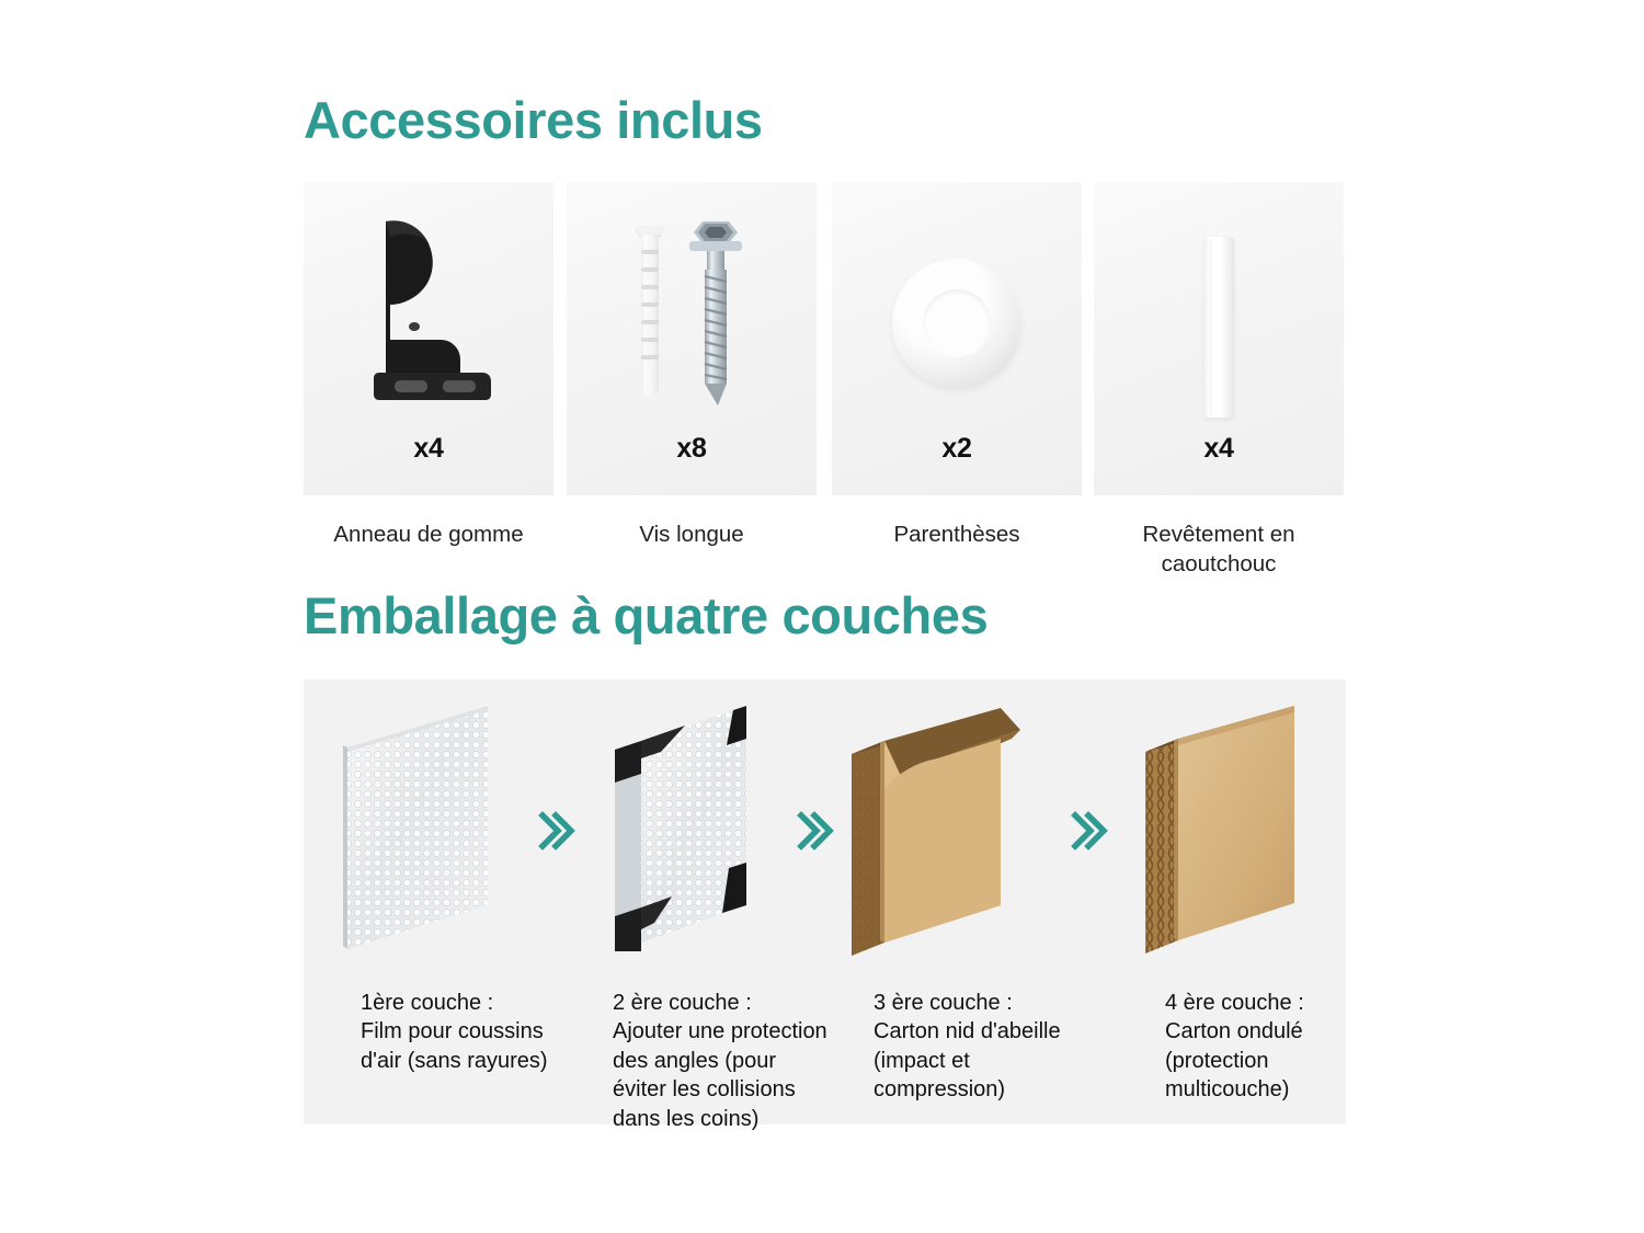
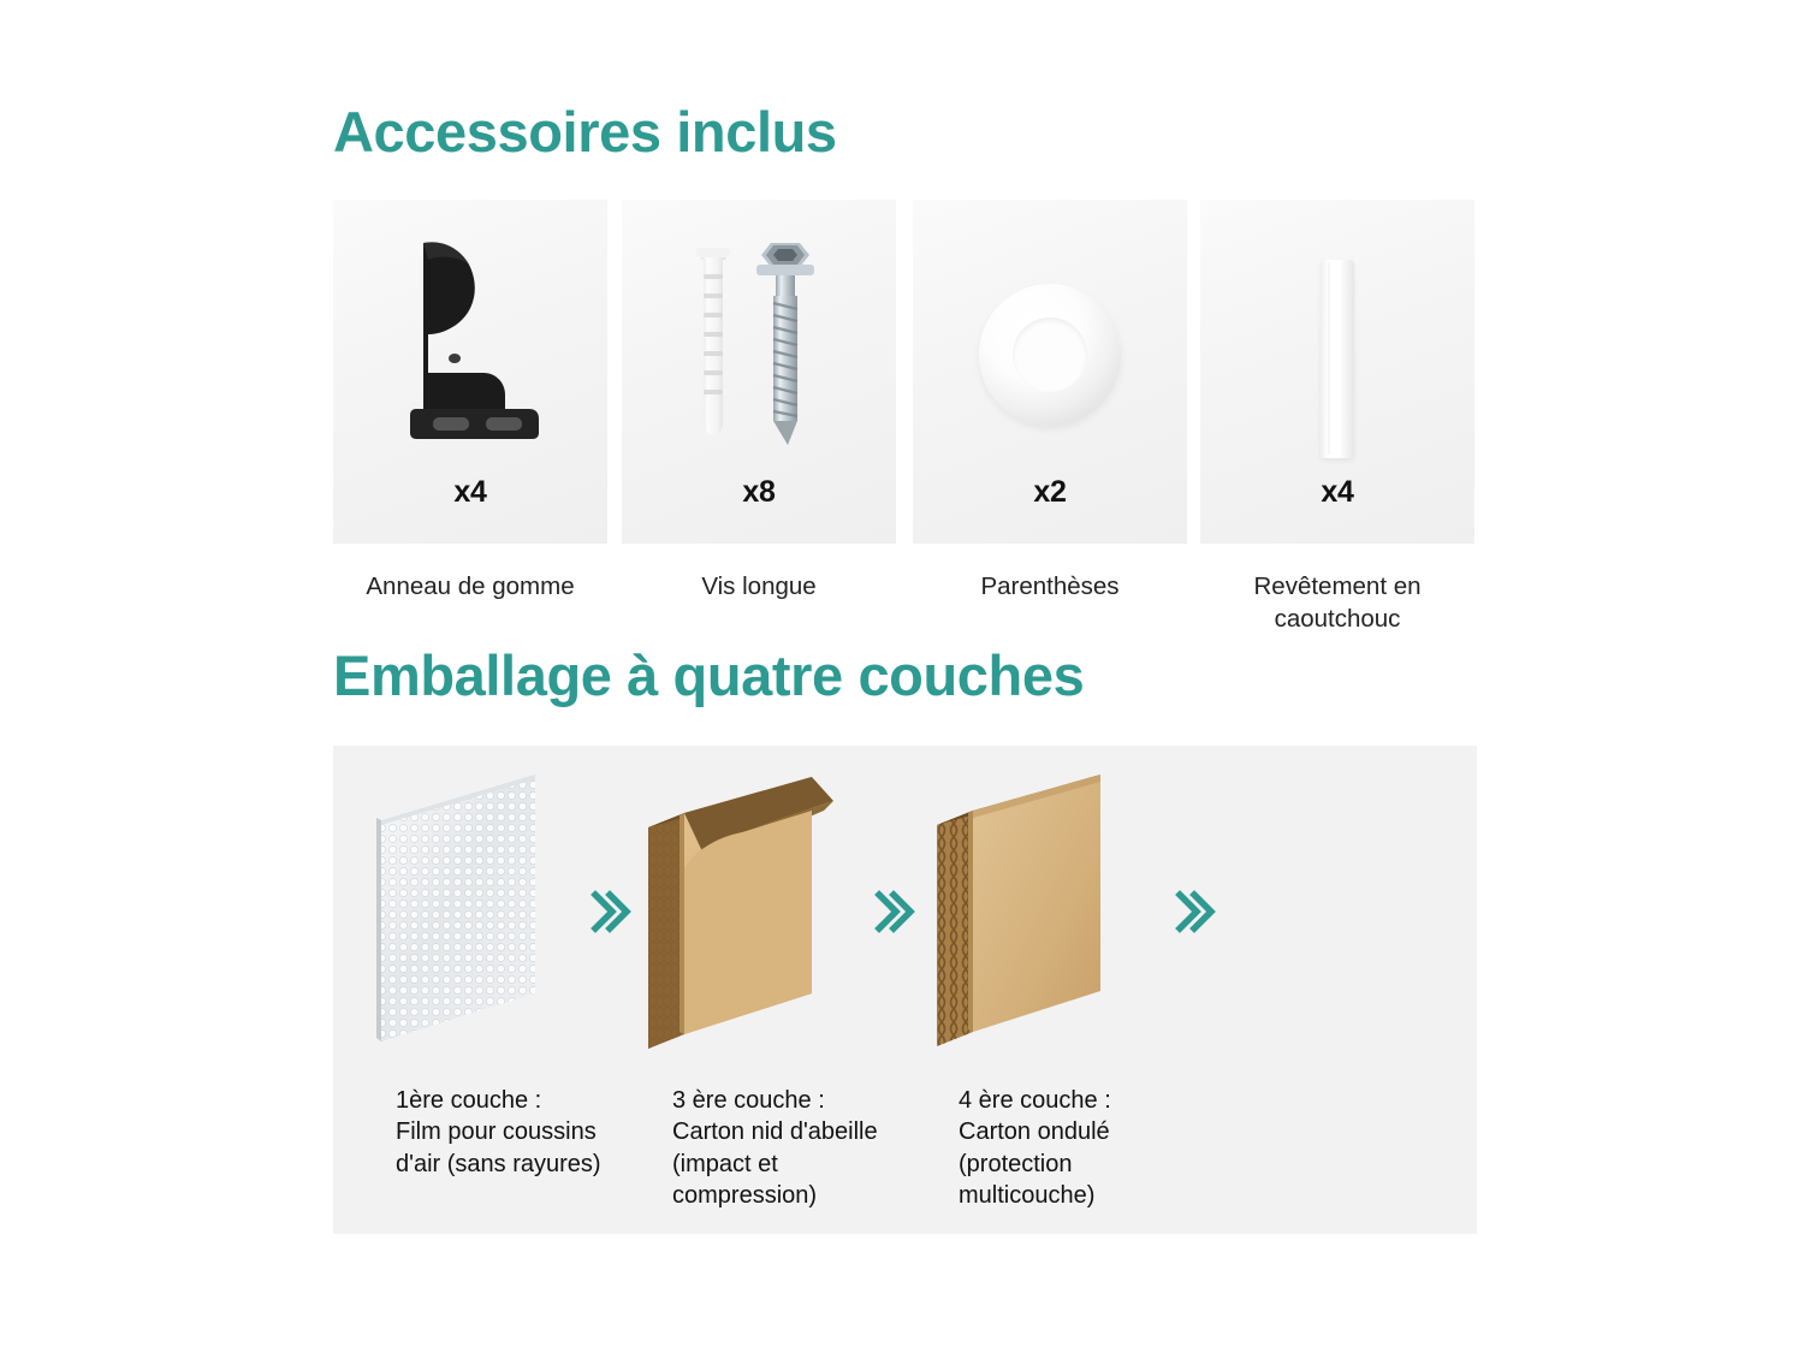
  Accessoires inclus
  x4
  Anneau de gomme
  x8
  Vis longue
  x2
  Parenthèses
  x4
  Revêtement en caoutchouc
  Emballage à quatre couches
  1ère couche :
  Film pour coussins d'air (sans rayures)
- 2 ère couche :
- Ajouter une protection des angles (pour éviter les collisions dans les coins)
  3 ère couche :
  Carton nid d'abeille (impact et compression)
  4 ère couche :
  Carton ondulé (protection multicouche)
